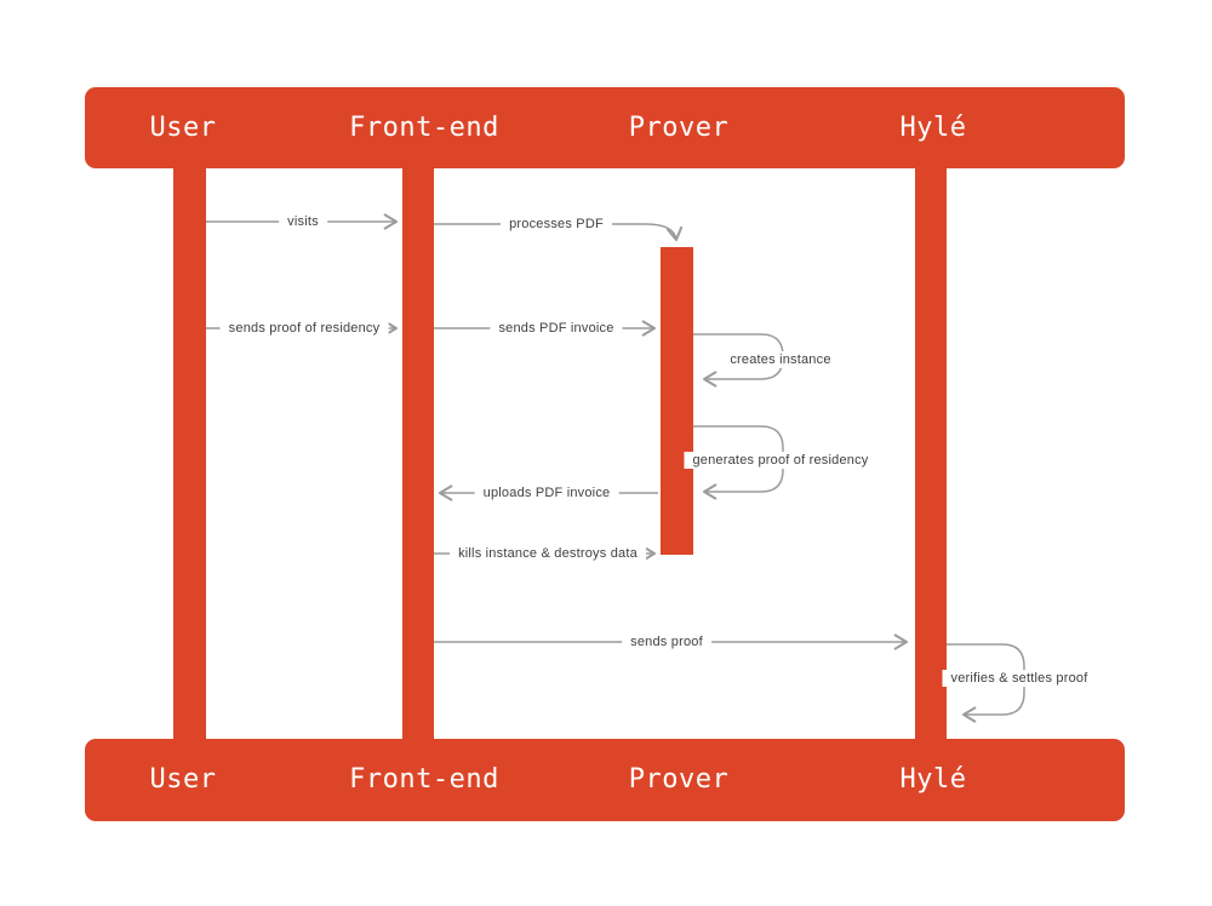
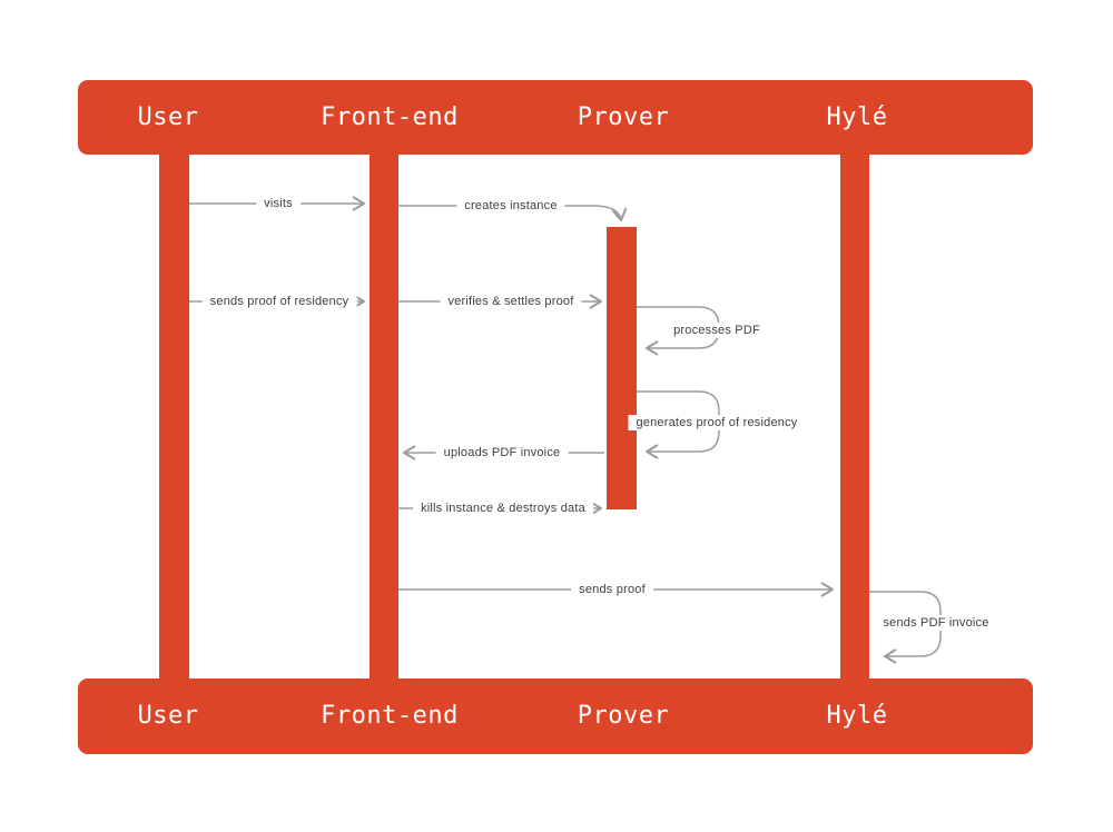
  User
  Front-end
  Prover
  Hylé
  visits
- processes PDF
+ creates instance
  sends proof of residency
- sends PDF invoice
+ verifies & settles proof
- creates instance
+ processes PDF
  generates proof of residency
  uploads PDF invoice
  kills instance & destroys data
  sends proof
- verifies & settles proof
+ sends PDF invoice
  User
  Front-end
  Prover
  Hylé
